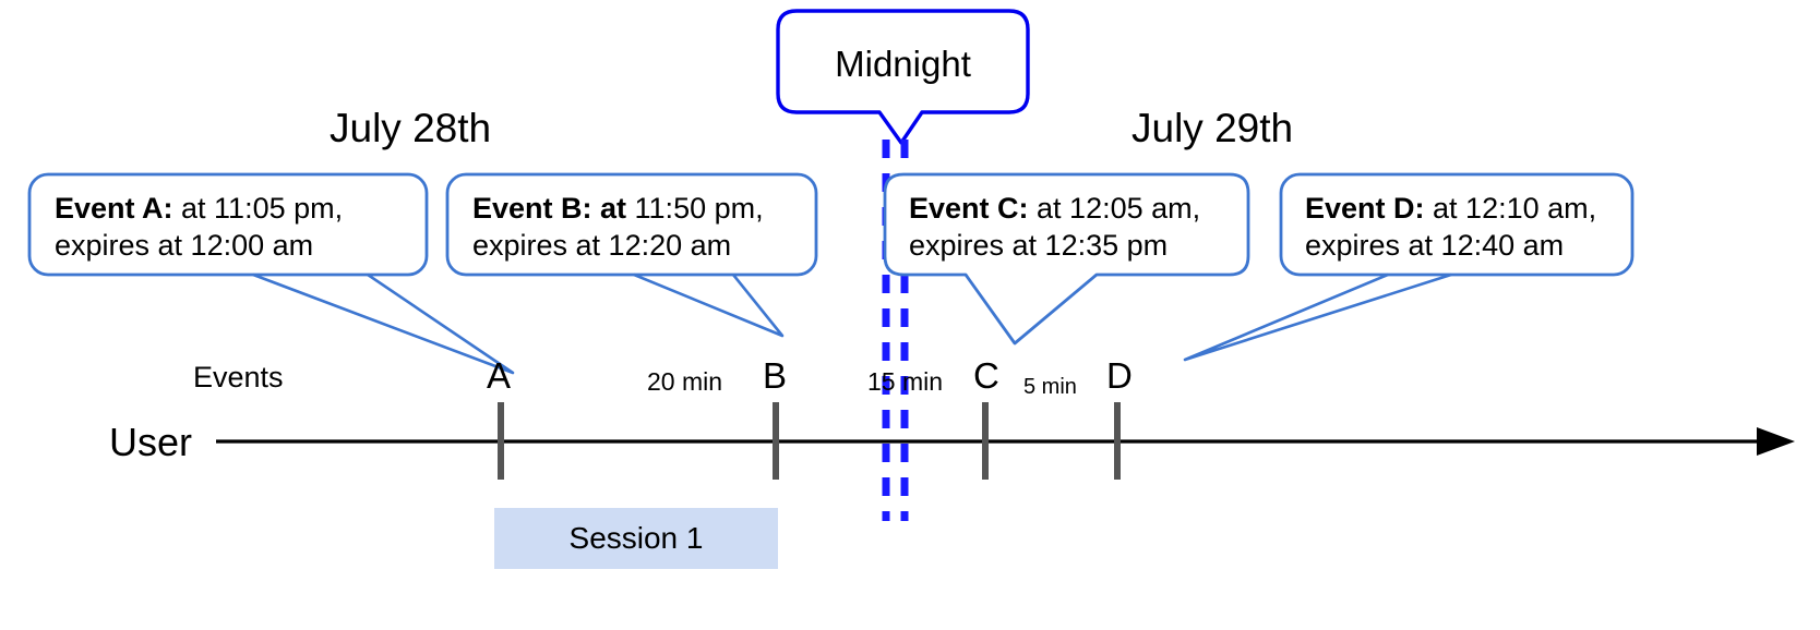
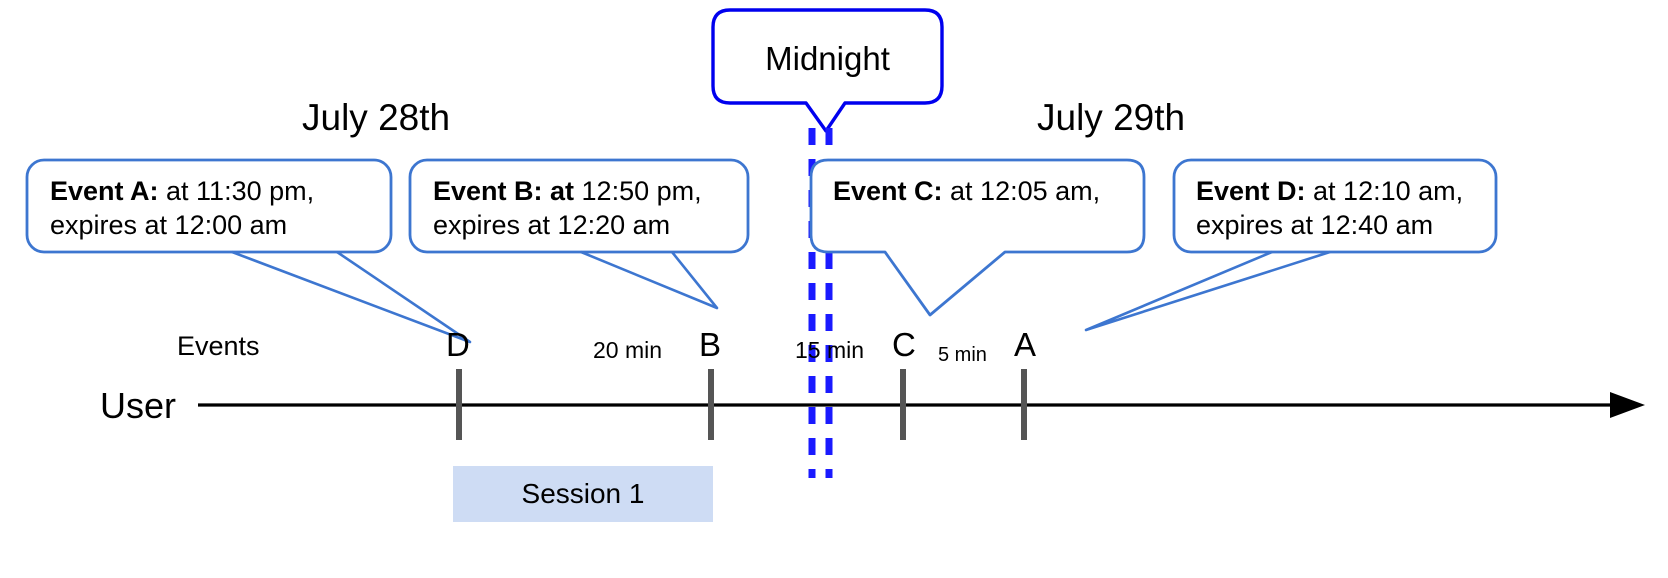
  Midnight
  July 28th
  July 29th
- Event A: at 11:05 pm,
+ Event A: at 11:30 pm,
  expires at 12:00 am
- Event B: at 11:50 pm,
+ Event B: at 12:50 pm,
  expires at 12:20 am
  Event C: at 12:05 am,
- expires at 12:35 pm
  Event D: at 12:10 am,
  expires at 12:40 am
  Events
  User
- A
+ D
  B
  C
- D
+ A
  20 min
  15 min
  5 min
  Session 1
